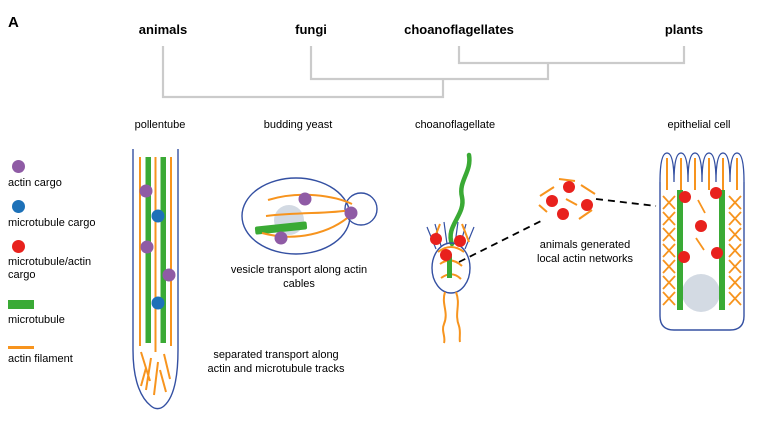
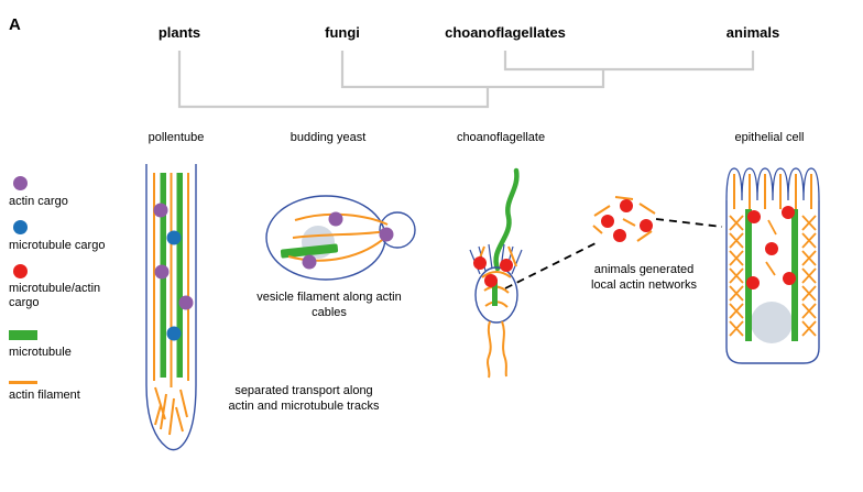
  A
- animals
+ plants
  fungi
  choanoflagellates
- plants
+ animals
  pollentube
  budding yeast
  choanoflagellate
  epithelial cell
  separated transport along actin and microtubule tracks
- vesicle transport along actin cables
+ vesicle filament along actin cables
  animals generated local actin networks
  actin cargo
  microtubule cargo
  microtubule/actin cargo
  microtubule
  actin filament
